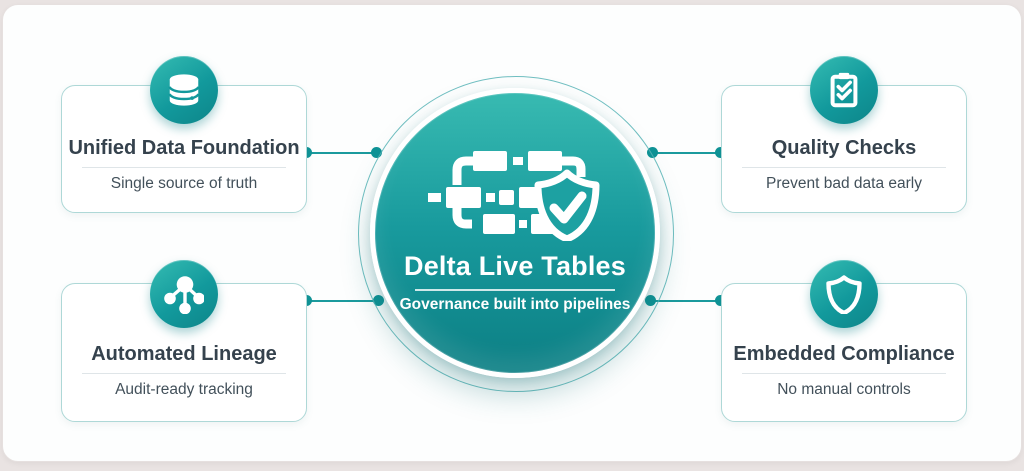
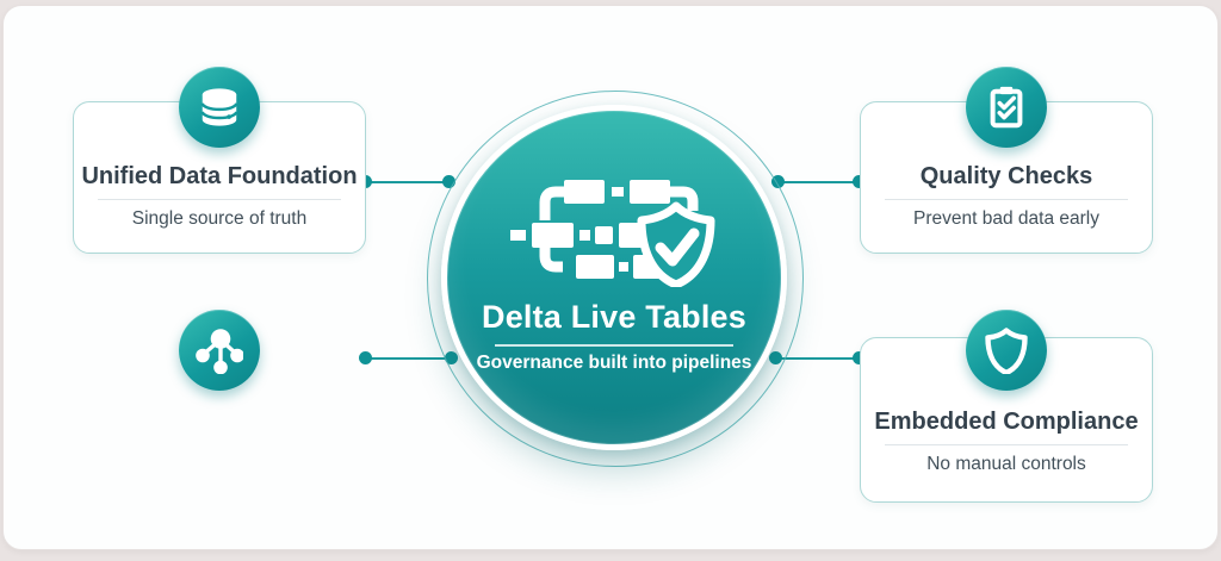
  Delta Live Tables
  Governance built into pipelines
  Unified Data Foundation
  Single source of truth
  Quality Checks
  Prevent bad data early
- Automated Lineage
- Audit-ready tracking
  Embedded Compliance
  No manual controls
